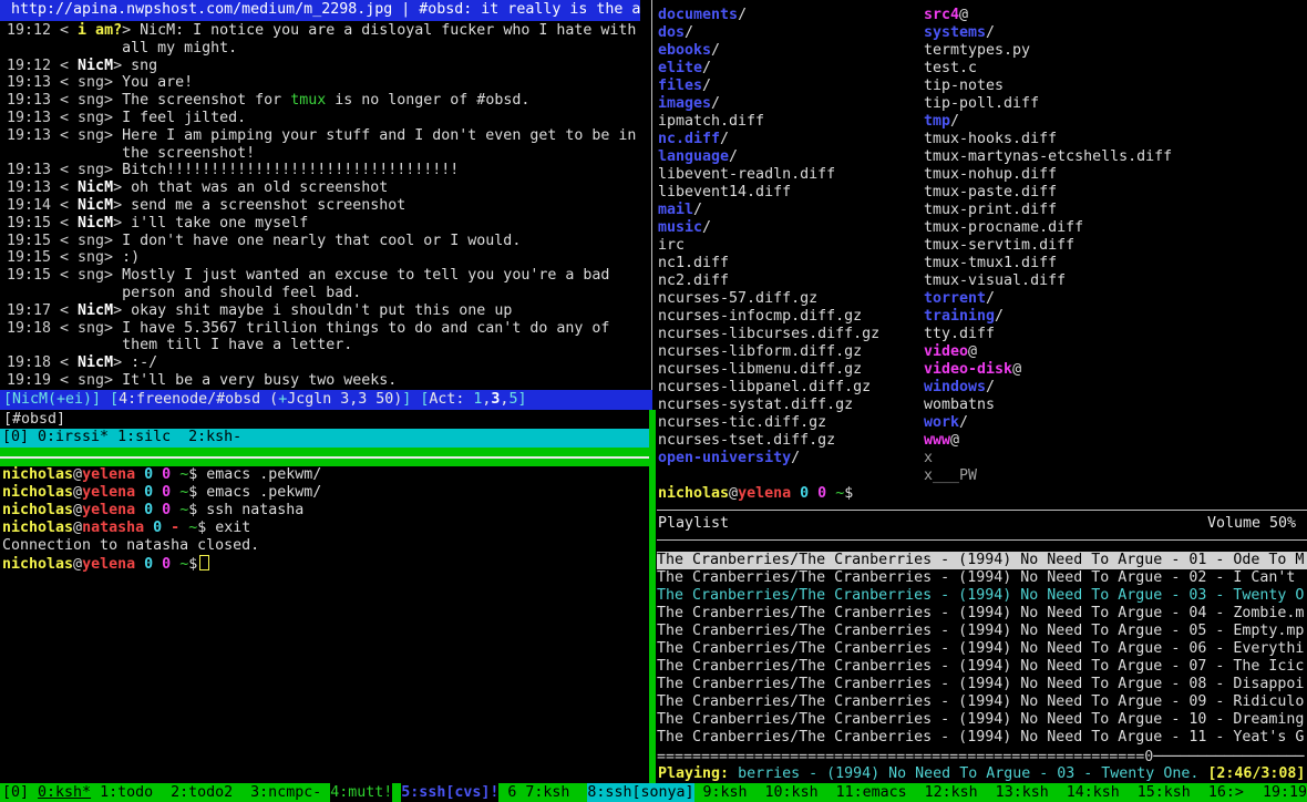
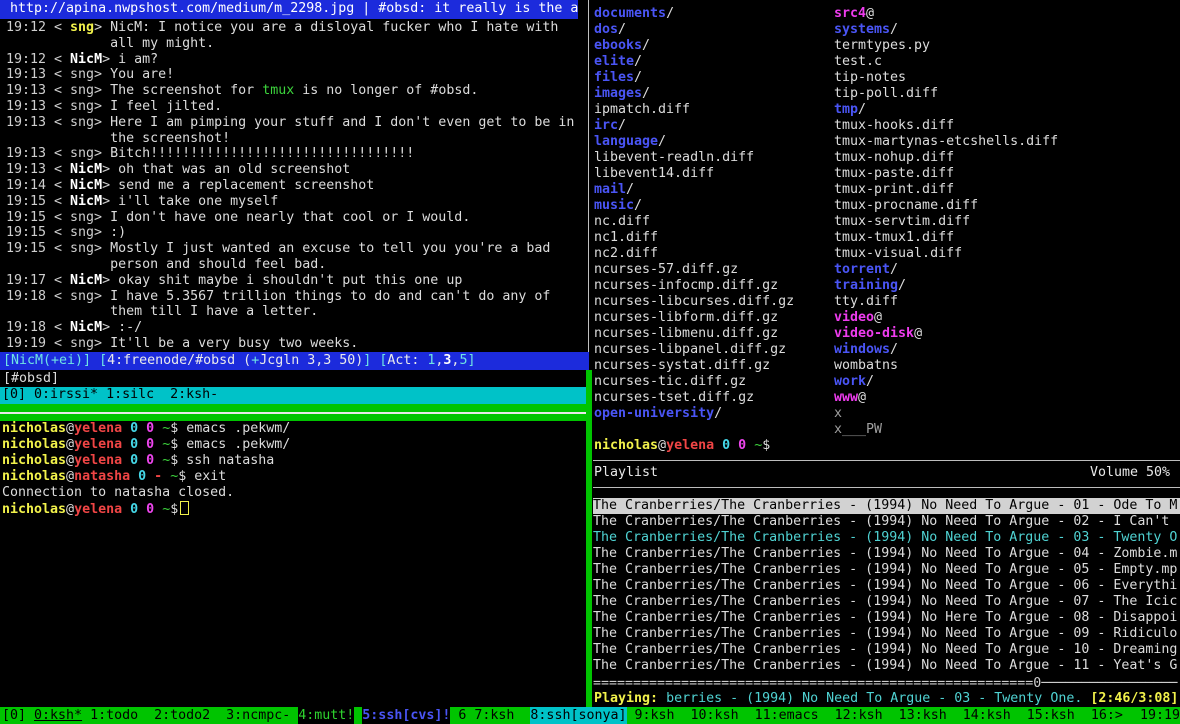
  http://apina.nwpshost.com/medium/m_2298.jpg | #obsd: it really is the a
- 19:12 < i am?> NicM: I notice you are a disloyal fucker who I hate with
+ 19:12 < sng> NicM: I notice you are a disloyal fucker who I hate with
  all my might.
- 19:12 < NicM> sng
+ 19:12 < NicM> i am?
  19:13 < sng> You are!
  19:13 < sng> The screenshot for tmux is no longer of #obsd.
  19:13 < sng> I feel jilted.
  19:13 < sng> Here I am pimping your stuff and I don't even get to be in
  the screenshot!
  19:13 < sng> Bitch!!!!!!!!!!!!!!!!!!!!!!!!!!!!!!!!!
  19:13 < NicM> oh that was an old screenshot
- 19:14 < NicM> send me a screenshot screenshot
+ 19:14 < NicM> send me a replacement screenshot
  19:15 < NicM> i'll take one myself
  19:15 < sng> I don't have one nearly that cool or I would.
  19:15 < sng> :)
  19:15 < sng> Mostly I just wanted an excuse to tell you you're a bad
  person and should feel bad.
  19:17 < NicM> okay shit maybe i shouldn't put this one up
  19:18 < sng> I have 5.3567 trillion things to do and can't do any of
  them till I have a letter.
  19:18 < NicM> :-/
  19:19 < sng> It'll be a very busy two weeks.
  [NicM(+ei)] [4:freenode/#obsd (+Jcgln 3,3 50)] [Act: 1,3,5]
  [#obsd]
  [0] 0:irssi* 1:silc 2:ksh-
  nicholas@yelena 0 0 ~$ emacs .pekwm/
  nicholas@yelena 0 0 ~$ emacs .pekwm/
  nicholas@yelena 0 0 ~$ ssh natasha
  nicholas@natasha 0 - ~$ exit
  Connection to natasha closed.
  nicholas@yelena 0 0 ~$
  documents/
  dos/
  ebooks/
  elite/
  files/
  images/
  ipmatch.diff
- nc.diff/
+ irc/
  language/
  libevent-readln.diff
  libevent14.diff
  mail/
  music/
- irc
+ nc.diff
  nc1.diff
  nc2.diff
  ncurses-57.diff.gz
  ncurses-infocmp.diff.gz
  ncurses-libcurses.diff.gz
  ncurses-libform.diff.gz
  ncurses-libmenu.diff.gz
  ncurses-libpanel.diff.gz
  ncurses-systat.diff.gz
  ncurses-tic.diff.gz
  ncurses-tset.diff.gz
  open-university/
  src4@
  systems/
  termtypes.py
  test.c
  tip-notes
  tip-poll.diff
  tmp/
  tmux-hooks.diff
  tmux-martynas-etcshells.diff
  tmux-nohup.diff
  tmux-paste.diff
  tmux-print.diff
  tmux-procname.diff
  tmux-servtim.diff
  tmux-tmux1.diff
  tmux-visual.diff
  torrent/
  training/
  tty.diff
  video@
  video-disk@
  windows/
  wombatns
  work/
  www@
  x
  x___PW
  nicholas@yelena 0 0 ~$
  Playlist
  Volume 50%
  The Cranberries/The Cranberries - (1994) No Need To Argue - 01 - Ode To M
  The Cranberries/The Cranberries - (1994) No Need To Argue - 02 - I Can't
  The Cranberries/The Cranberries - (1994) No Need To Argue - 03 - Twenty O
  The Cranberries/The Cranberries - (1994) No Need To Argue - 04 - Zombie.m
  The Cranberries/The Cranberries - (1994) No Need To Argue - 05 - Empty.mp
  The Cranberries/The Cranberries - (1994) No Need To Argue - 06 - Everythi
  The Cranberries/The Cranberries - (1994) No Need To Argue - 07 - The Icic
- The Cranberries/The Cranberries - (1994) No Need To Argue - 08 - Disappoi
+ The Cranberries/The Cranberries - (1994) No Here To Argue - 08 - Disappoi
  The Cranberries/The Cranberries - (1994) No Need To Argue - 09 - Ridiculo
  The Cranberries/The Cranberries - (1994) No Need To Argue - 10 - Dreaming
  The Cranberries/The Cranberries - (1994) No Need To Argue - 11 - Yeat's G
  =======================================================0─────────────────
  Playing: berries - (1994) No Need To Argue - 03 - Twenty One. [2:46/3:08]
  [0]
  0:ksh*
  1:todo 2:todo2 3:ncmpc-
  4:mutt!
  5:ssh[cvs]!
  6 7:ksh
  8:ssh[sonya]
  9:ksh 10:ksh 11:emacs 12:ksh 13:ksh 14:ksh 15:ksh 16:>
  19:19
